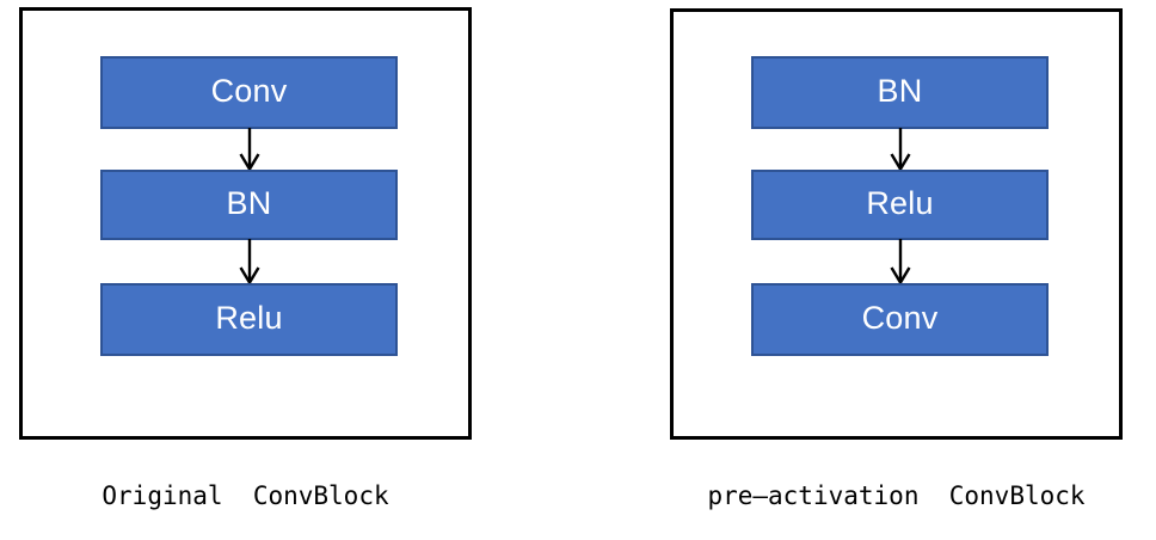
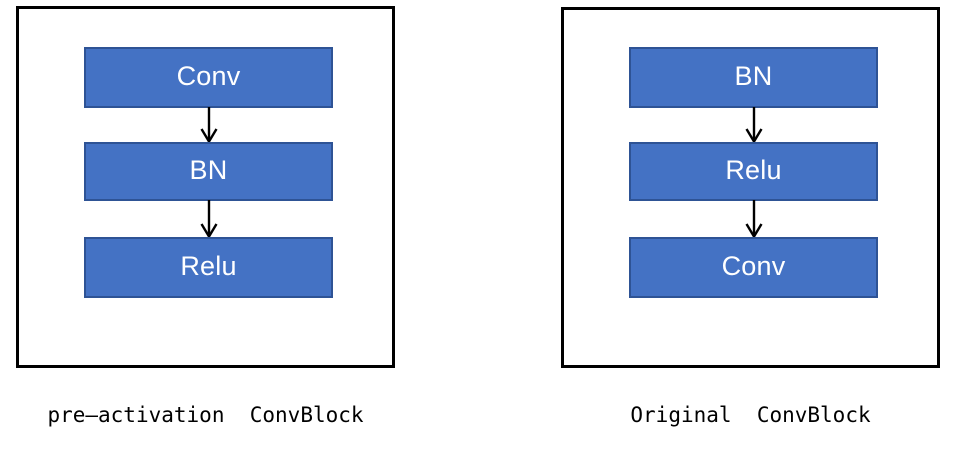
  Conv
  BN
  Relu
- Original ConvBlock
+ pre—activation ConvBlock
  BN
  Relu
  Conv
- pre—activation ConvBlock
+ Original ConvBlock
